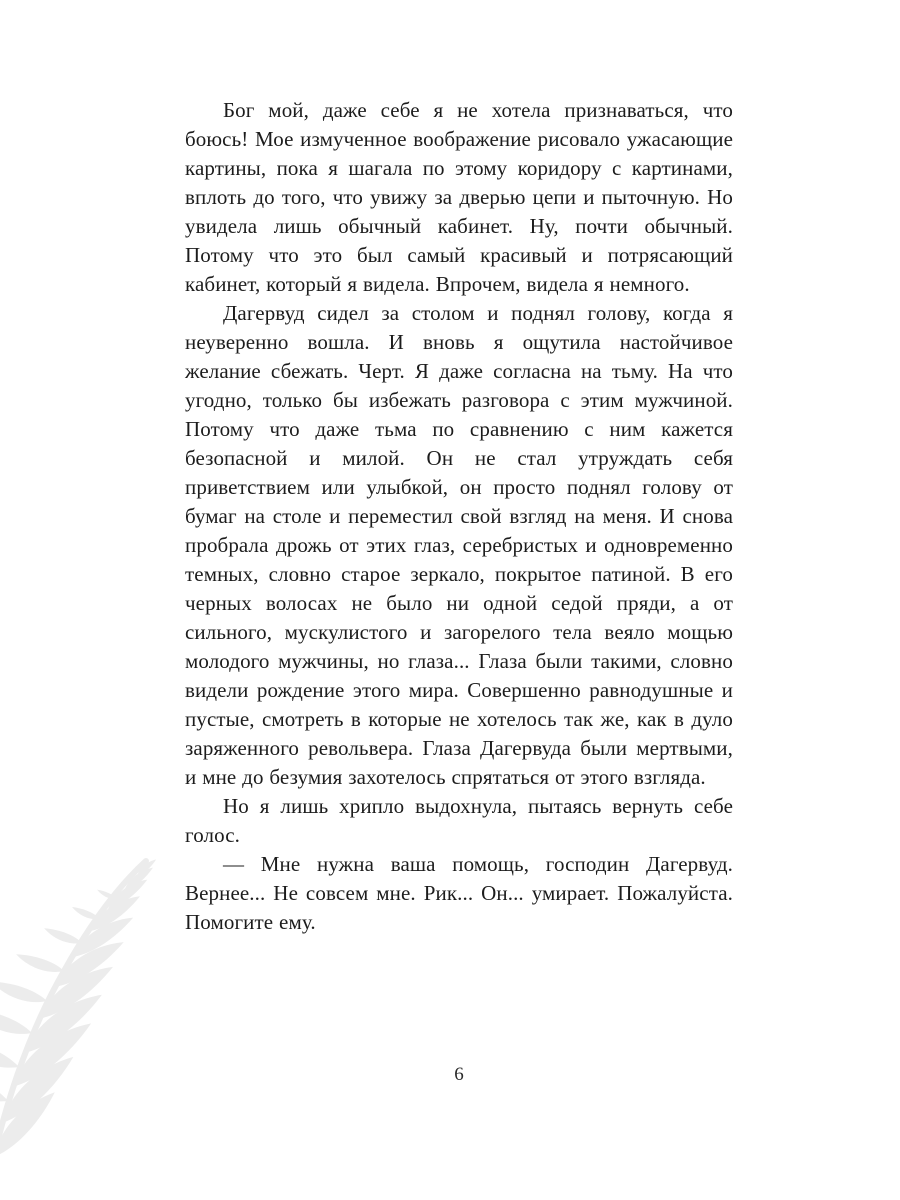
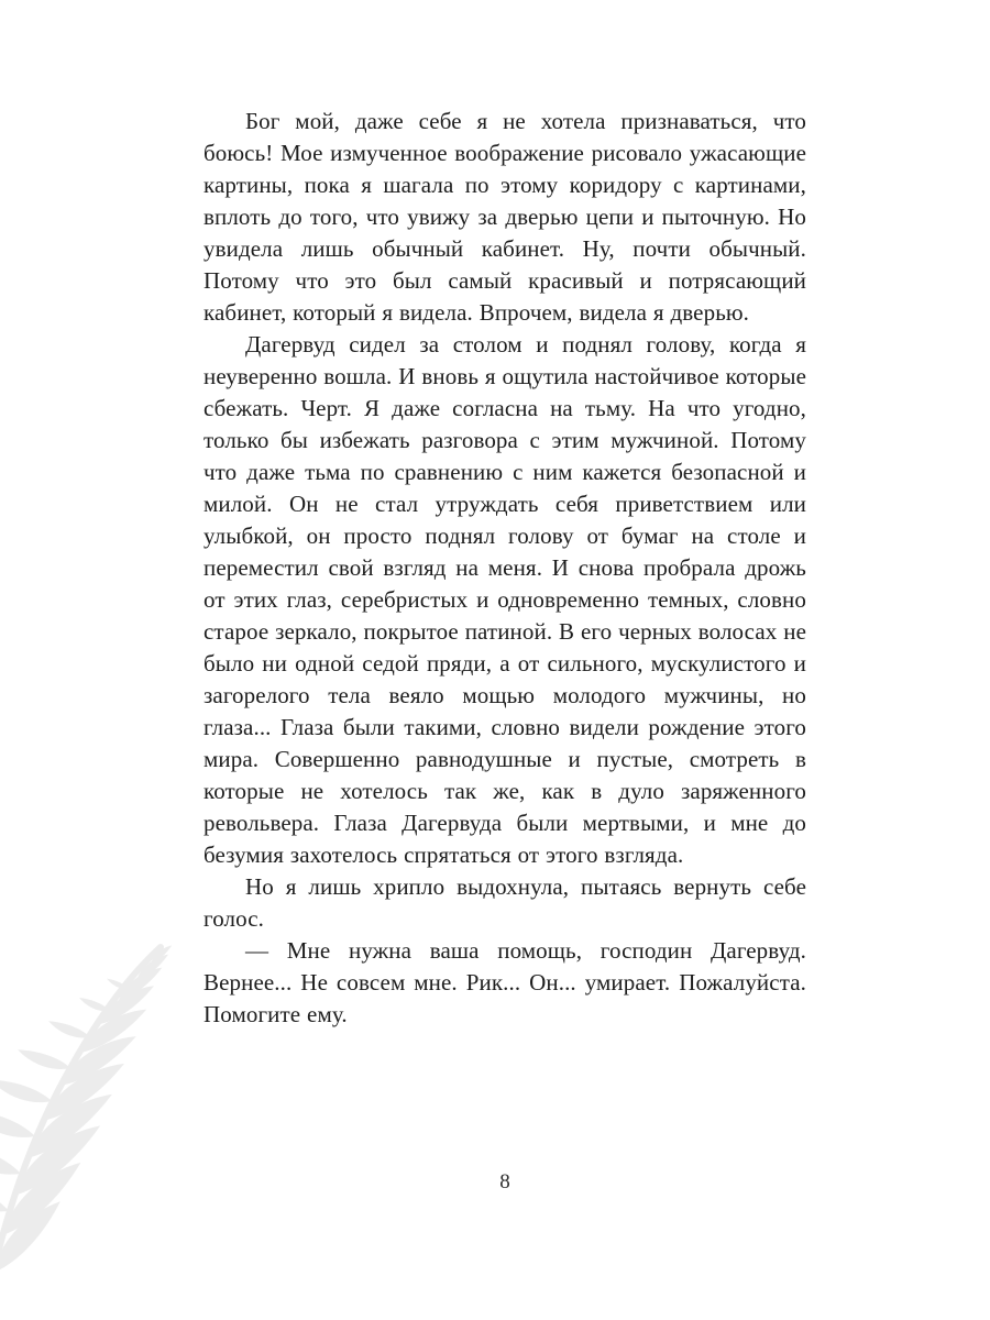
- Бог мой, даже себе я не хотела признаваться, что боюсь! Мое измученное воображение рисовало ужасающие картины, пока я шагала по этому коридору с картинами, вплоть до того, что увижу за дверью цепи и пыточную. Но увидела лишь обычный кабинет. Ну, почти обычный. Потому что это был самый красивый и потрясающий кабинет, который я видела. Впрочем, видела я немного.
+ Бог мой, даже себе я не хотела признаваться, что боюсь! Мое измученное воображение рисовало ужасающие картины, пока я шагала по этому коридору с картинами, вплоть до того, что увижу за дверью цепи и пыточную. Но увидела лишь обычный кабинет. Ну, почти обычный. Потому что это был самый красивый и потрясающий кабинет, который я видела. Впрочем, видела я дверью.
- Дагервуд сидел за столом и поднял голову, когда я неуверенно вошла. И вновь я ощутила настойчивое желание сбежать. Черт. Я даже согласна на тьму. На что угодно, только бы избежать разговора с этим мужчиной. Потому что даже тьма по сравнению с ним кажется безопасной и милой. Он не стал утруждать себя приветствием или улыбкой, он просто поднял голову от бумаг на столе и переместил свой взгляд на меня. И снова пробрала дрожь от этих глаз, серебристых и одновременно темных, словно старое зеркало, покрытое патиной. В его черных волосах не было ни одной седой пряди, а от сильного, мускулистого и загорелого тела веяло мощью молодого мужчины, но глаза... Глаза были такими, словно видели рождение этого мира. Совершенно равнодушные и пустые, смотреть в которые не хотелось так же, как в дуло заряженного револьвера. Глаза Дагервуда были мертвыми, и мне до безумия захотелось спрятаться от этого взгляда.
+ Дагервуд сидел за столом и поднял голову, когда я неуверенно вошла. И вновь я ощутила настойчивое которые сбежать. Черт. Я даже согласна на тьму. На что угодно, только бы избежать разговора с этим мужчиной. Потому что даже тьма по сравнению с ним кажется безопасной и милой. Он не стал утруждать себя приветствием или улыбкой, он просто поднял голову от бумаг на столе и переместил свой взгляд на меня. И снова пробрала дрожь от этих глаз, серебристых и одновременно темных, словно старое зеркало, покрытое патиной. В его черных волосах не было ни одной седой пряди, а от сильного, мускулистого и загорелого тела веяло мощью молодого мужчины, но глаза... Глаза были такими, словно видели рождение этого мира. Совершенно равнодушные и пустые, смотреть в которые не хотелось так же, как в дуло заряженного револьвера. Глаза Дагервуда были мертвыми, и мне до безумия захотелось спрятаться от этого взгляда.
  Но я лишь хрипло выдохнула, пытаясь вернуть себе голос.
  — Мне нужна ваша помощь, господин Дагервуд. Вернее... Не совсем мне. Рик... Он... умирает. Пожалуйста. Помогите ему.
- 6
+ 8
